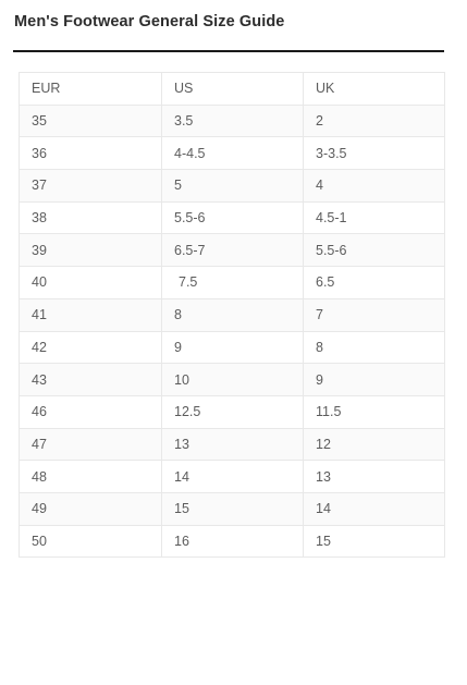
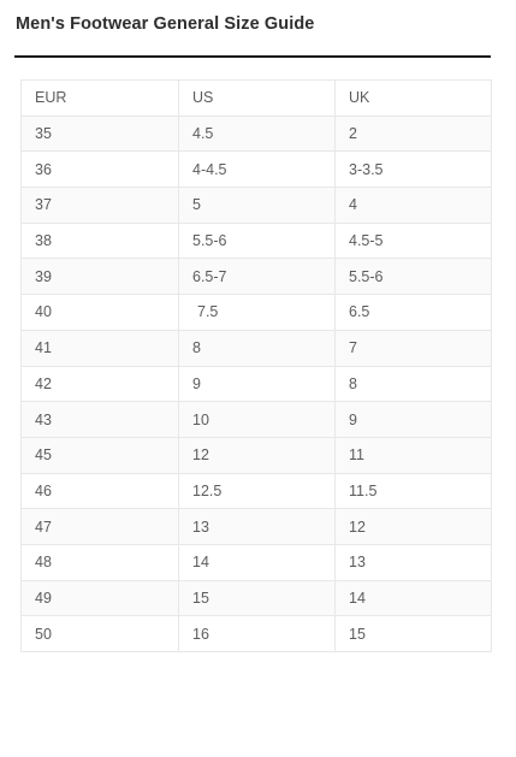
  Men's Footwear General Size Guide
  EUR	US	UK
- 35	3.5	2
+ 35	4.5	2
  36	4-4.5	3-3.5
  37	5	4
- 38	5.5-6	4.5-1
+ 38	5.5-6	4.5-5
  39	6.5-7	5.5-6
  40	7.5	6.5
  41	8	7
  42	9	8
  43	10	9
+ 45	12	11
  46	12.5	11.5
  47	13	12
  48	14	13
  49	15	14
  50	16	15
